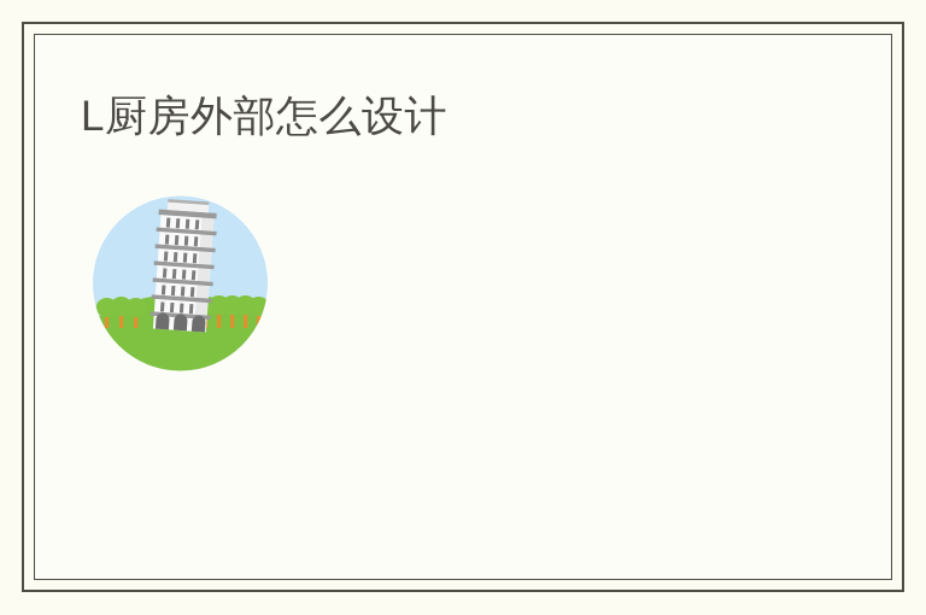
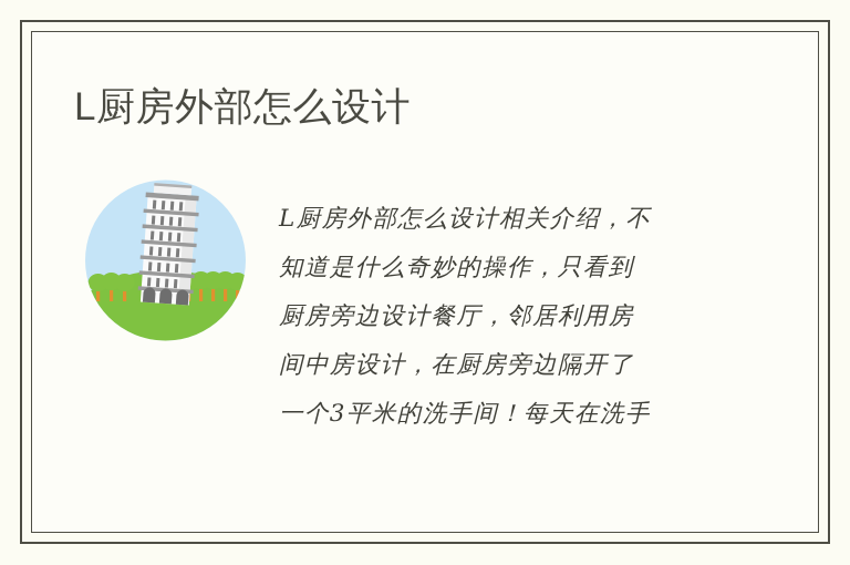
  L厨房外部怎么设计
+ L厨房外部怎么设计相关介绍，不
+ 知道是什么奇妙的操作，只看到
+ 厨房旁边设计餐厅，邻居利用房
+ 间中房设计，在厨房旁边隔开了
+ 一个3平米的洗手间！每天在洗手
